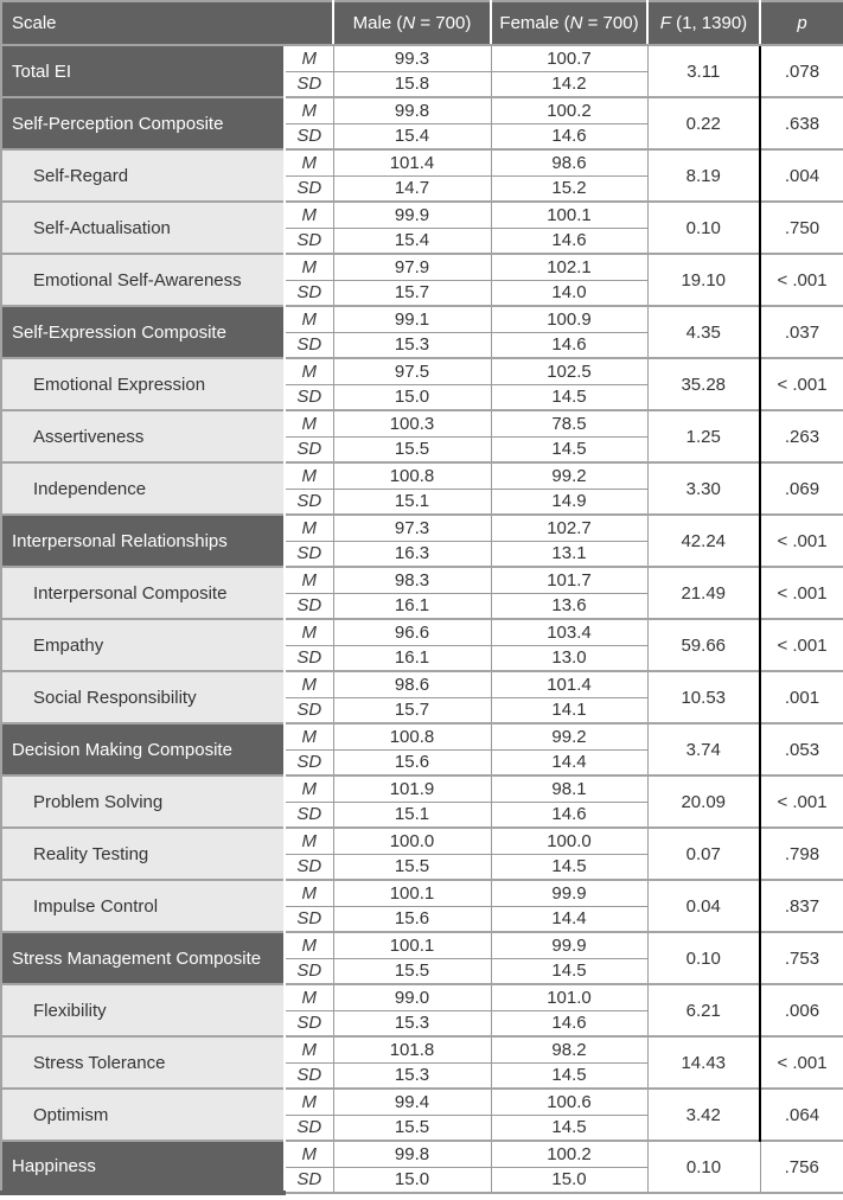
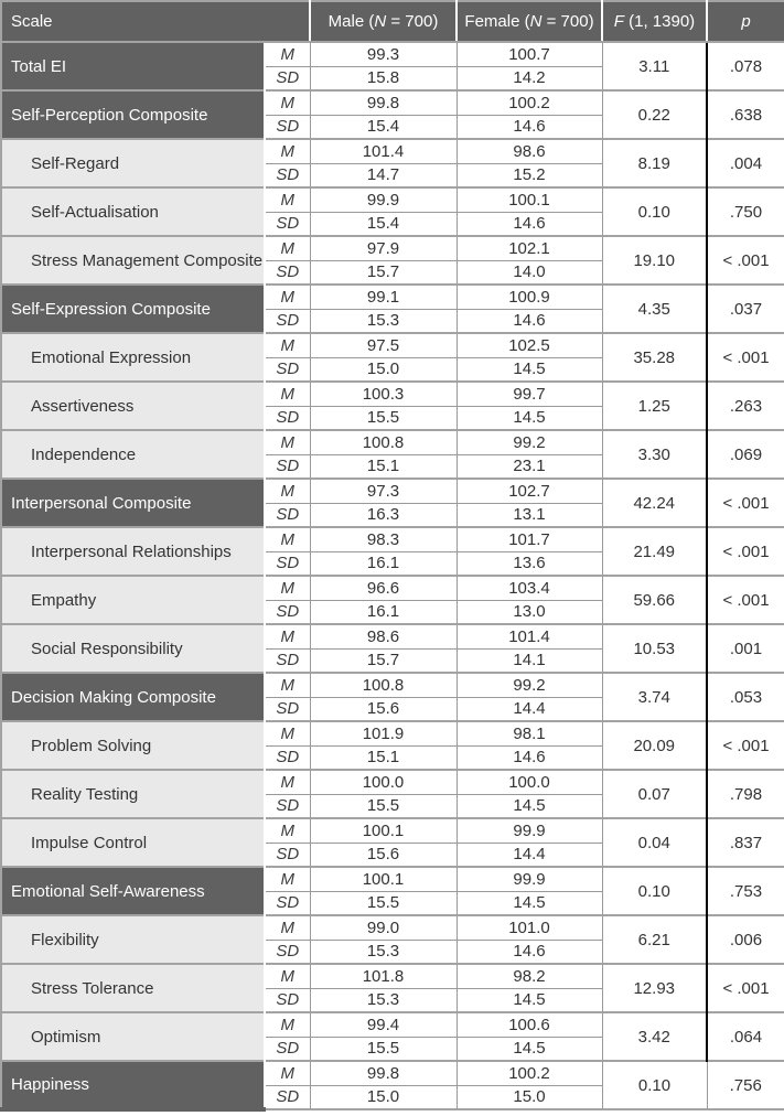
  Scale	Male (N = 700)	Female (N = 700)	F (1, 1390)	p
  Total EI	M	99.3	100.7	3.11	.078
  SD	15.8	14.2
  Self-Perception Composite	M	99.8	100.2	0.22	.638
  SD	15.4	14.6
  Self-Regard	M	101.4	98.6	8.19	.004
  SD	14.7	15.2
  Self-Actualisation	M	99.9	100.1	0.10	.750
  SD	15.4	14.6
- Emotional Self-Awareness	M	97.9	102.1	19.10	< .001
+ Stress Management Composite	M	97.9	102.1	19.10	< .001
  SD	15.7	14.0
  Self-Expression Composite	M	99.1	100.9	4.35	.037
  SD	15.3	14.6
  Emotional Expression	M	97.5	102.5	35.28	< .001
  SD	15.0	14.5
- Assertiveness	M	100.3	78.5	1.25	.263
+ Assertiveness	M	100.3	99.7	1.25	.263
  SD	15.5	14.5
  Independence	M	100.8	99.2	3.30	.069
- SD	15.1	14.9
+ SD	15.1	23.1
- Interpersonal Relationships	M	97.3	102.7	42.24	< .001
+ Interpersonal Composite	M	97.3	102.7	42.24	< .001
  SD	16.3	13.1
- Interpersonal Composite	M	98.3	101.7	21.49	< .001
+ Interpersonal Relationships	M	98.3	101.7	21.49	< .001
  SD	16.1	13.6
  Empathy	M	96.6	103.4	59.66	< .001
  SD	16.1	13.0
  Social Responsibility	M	98.6	101.4	10.53	.001
  SD	15.7	14.1
  Decision Making Composite	M	100.8	99.2	3.74	.053
  SD	15.6	14.4
  Problem Solving	M	101.9	98.1	20.09	< .001
  SD	15.1	14.6
  Reality Testing	M	100.0	100.0	0.07	.798
  SD	15.5	14.5
  Impulse Control	M	100.1	99.9	0.04	.837
  SD	15.6	14.4
- Stress Management Composite	M	100.1	99.9	0.10	.753
+ Emotional Self-Awareness	M	100.1	99.9	0.10	.753
  SD	15.5	14.5
  Flexibility	M	99.0	101.0	6.21	.006
  SD	15.3	14.6
- Stress Tolerance	M	101.8	98.2	14.43	< .001
+ Stress Tolerance	M	101.8	98.2	12.93	< .001
  SD	15.3	14.5
  Optimism	M	99.4	100.6	3.42	.064
  SD	15.5	14.5
  Happiness	M	99.8	100.2	0.10	.756
  SD	15.0	15.0
